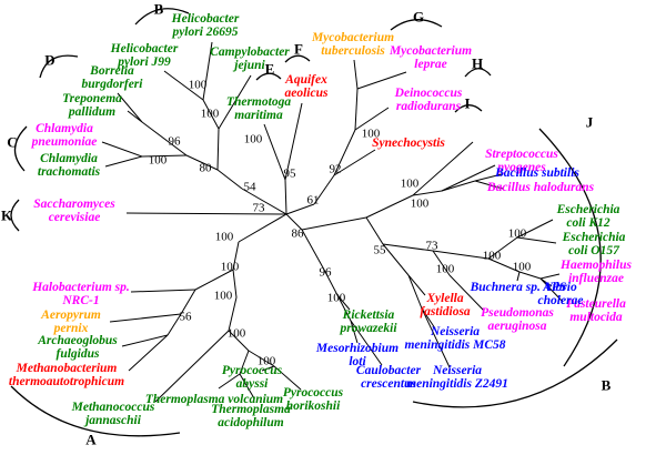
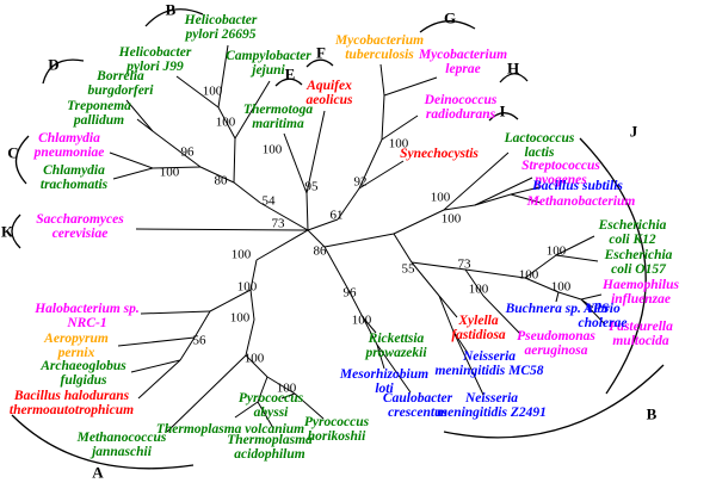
  Helicobacter
  pylori 26695
  Helicobacter
  pylori J99
  Campylobacter
  jejuni
  Borrelia
  burgdorferi
  Treponema
  pallidum
  Chlamydia
  pneumoniae
  Chlamydia
  trachomatis
  Thermotoga
  maritima
  Aquifex
  aeolicus
  Mycobacterium
  tuberculosis
  Mycobacterium
  leprae
  Deinococcus
  radiodurans
  Synechocystis
+ Lactococcus
+ lactis
  Streptococcus
  pyogenes
  Bacillus subtilis
- Bacillus halodurans
+ Methanobacterium
  Saccharomyces
  cerevisiae
  Escherichia
  coli K12
  Escherichia
  coli O157
  Haemophilus
  influenzae
  Pasteurella
  multocida
  Vibrio
  cholerae
  Buchnera sp. APS
  Pseudomonas
  aeruginosa
  Xylella
  fastidiosa
  Neisseria
  meningitidis MC58
  Neisseria
  meningitidis Z2491
  Rickettsia
  prowazekii
  Mesorhizobium
  loti
  Caulobacter
  crescentus
  Halobacterium sp.
  NRC-1
  Aeropyrum
  pernix
  Archaeoglobus
  fulgidus
- Methanobacterium
+ Bacillus halodurans
  thermoautotrophicum
  Methanococcus
  jannaschii
  Thermoplasma volcanium
  Thermoplasma
  acidophilum
  Pyrococcus
  abyssi
  Pyrococcus
  horikoshii
  100
  100
  96
  100
  80
  54
  100
  95
  92
  61
  73
  86
  100
  100
  100
  100
  100
  100
  56
  100
  100
  96
  100
  55
  73
  100
  100
  100
  100
  A
  B
  B
  C
  D
  E
  F
  G
  H
  I
  J
  K
